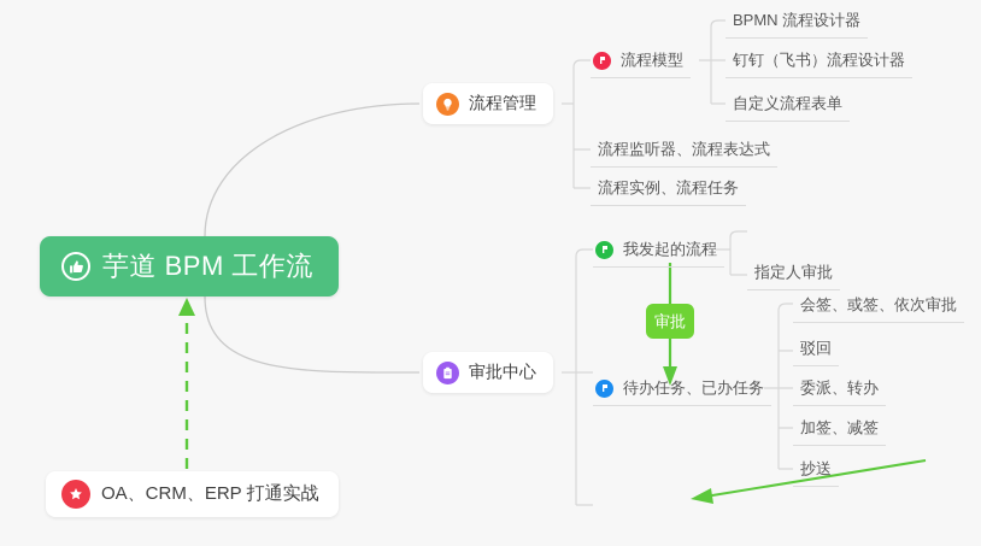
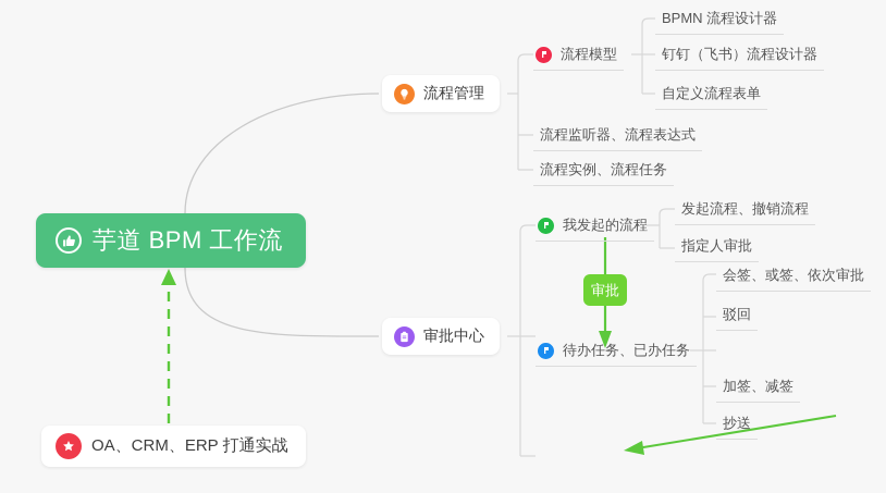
  芋道 BPM 工作流
  OA、CRM、ERP 打通实战
  流程管理
  流程模型
  BPMN 流程设计器
  钉钉（飞书）流程设计器
  自定义流程表单
  流程监听器、流程表达式
  流程实例、流程任务
  审批中心
  我发起的流程
+ 发起流程、撤销流程
  指定人审批
  待办任务、已办任务
  会签、或签、依次审批
  驳回
- 委派、转办
  加签、减签
  抄送
  审批
